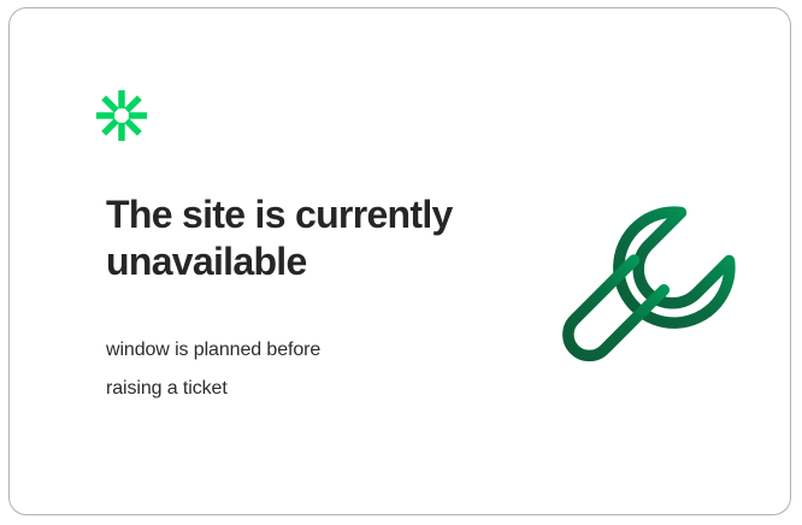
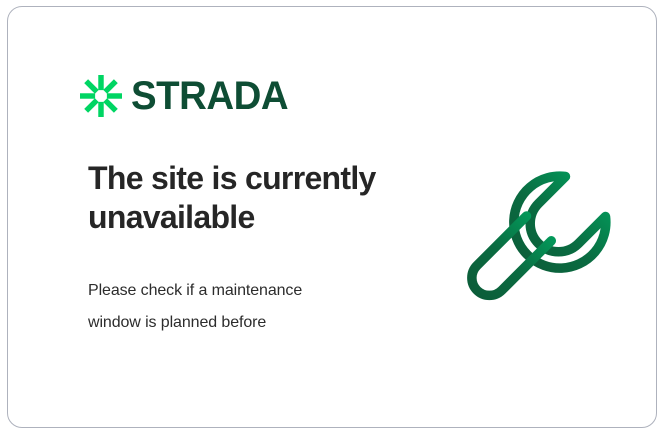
+ STRADA
  The site is currently
  unavailable
+ Please check if a maintenance
  window is planned before
- raising a ticket
